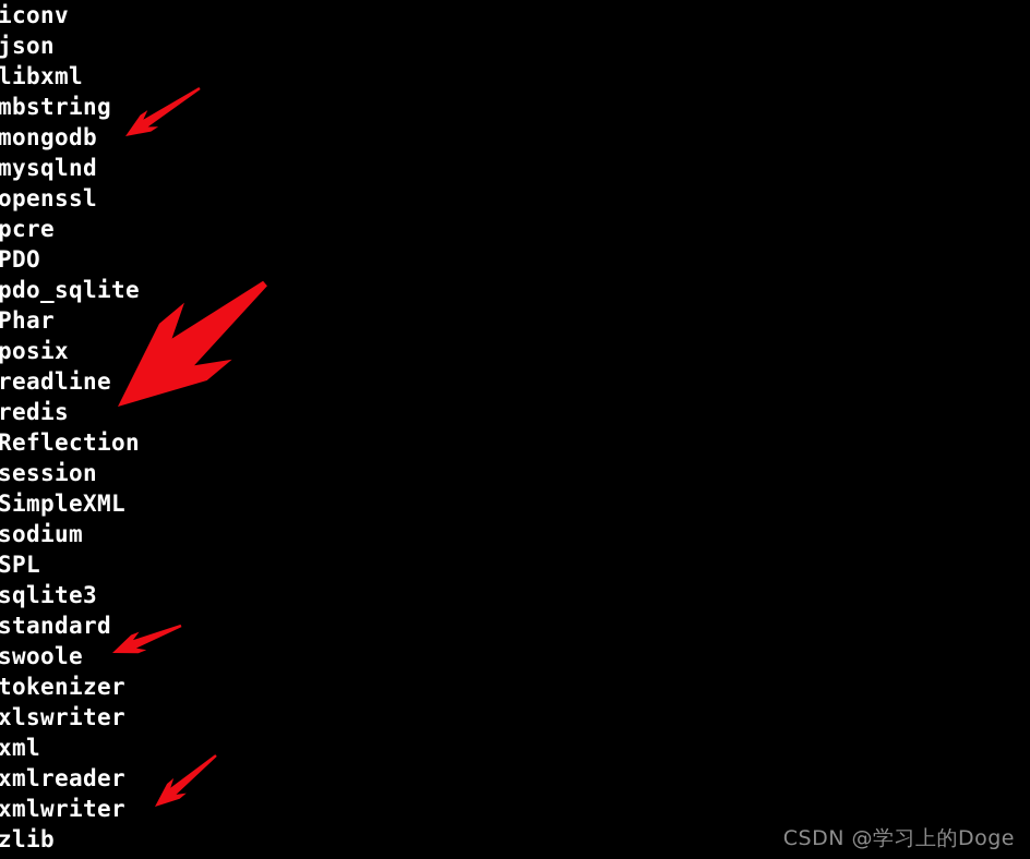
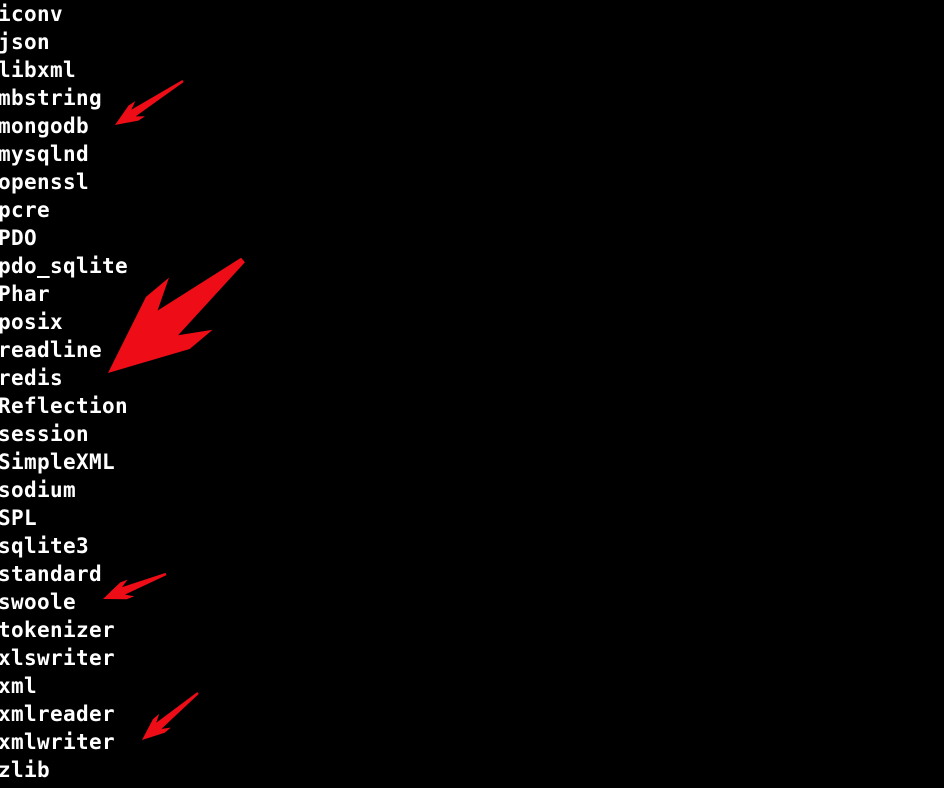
  iconv
  json
  libxml
  mbstring
  mongodb
  mysqlnd
  openssl
  pcre
  PDO
  pdo_sqlite
  Phar
  posix
  readline
  redis
  Reflection
  session
  SimpleXML
  sodium
  SPL
  sqlite3
  standard
  swoole
  tokenizer
  xlswriter
  xml
  xmlreader
  xmlwriter
  zlib
- CSDN @学习上的Doge
